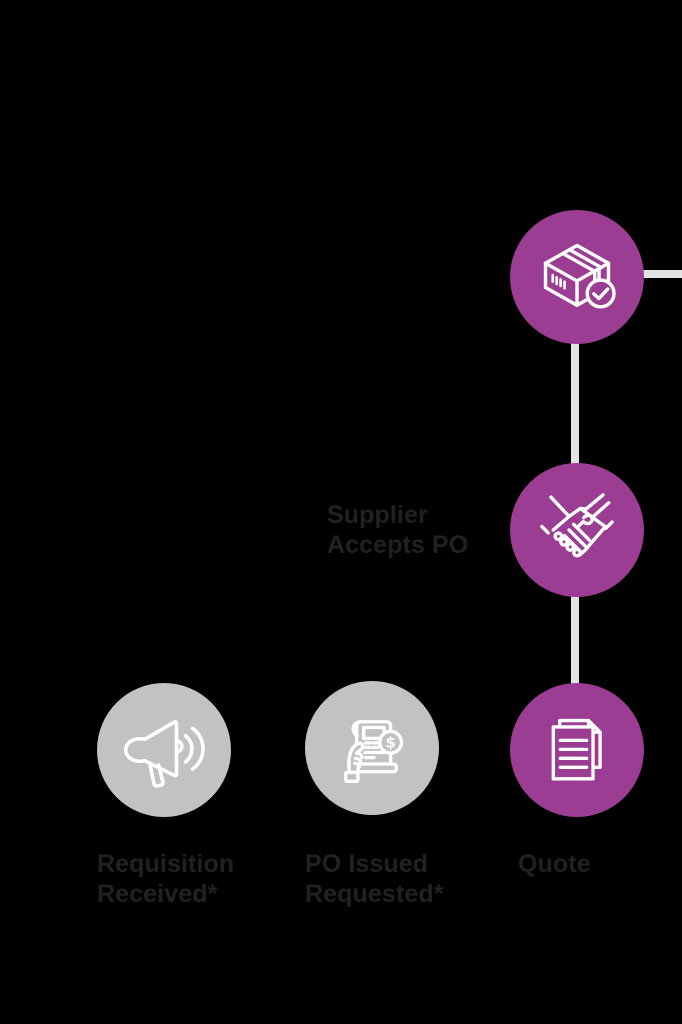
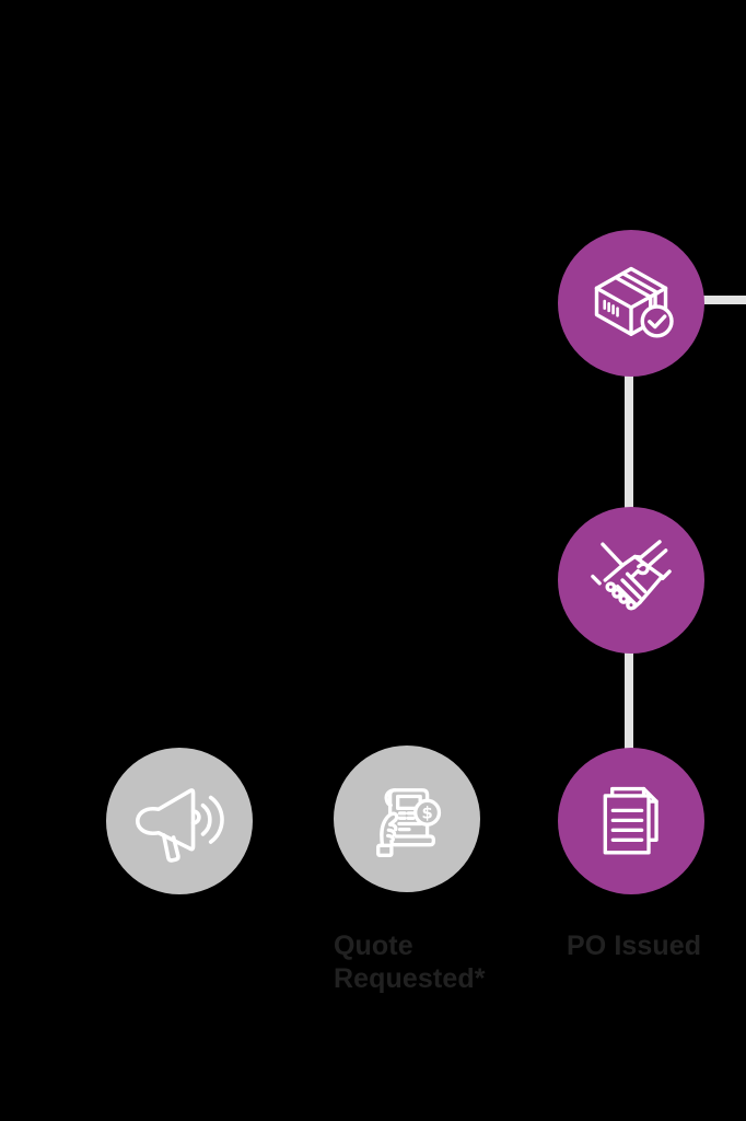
- Supplier
- Accepts PO
- Quote
+ PO Issued
- Requisition
- Received*
  $
- PO Issued
+ Quote
  Requested*
